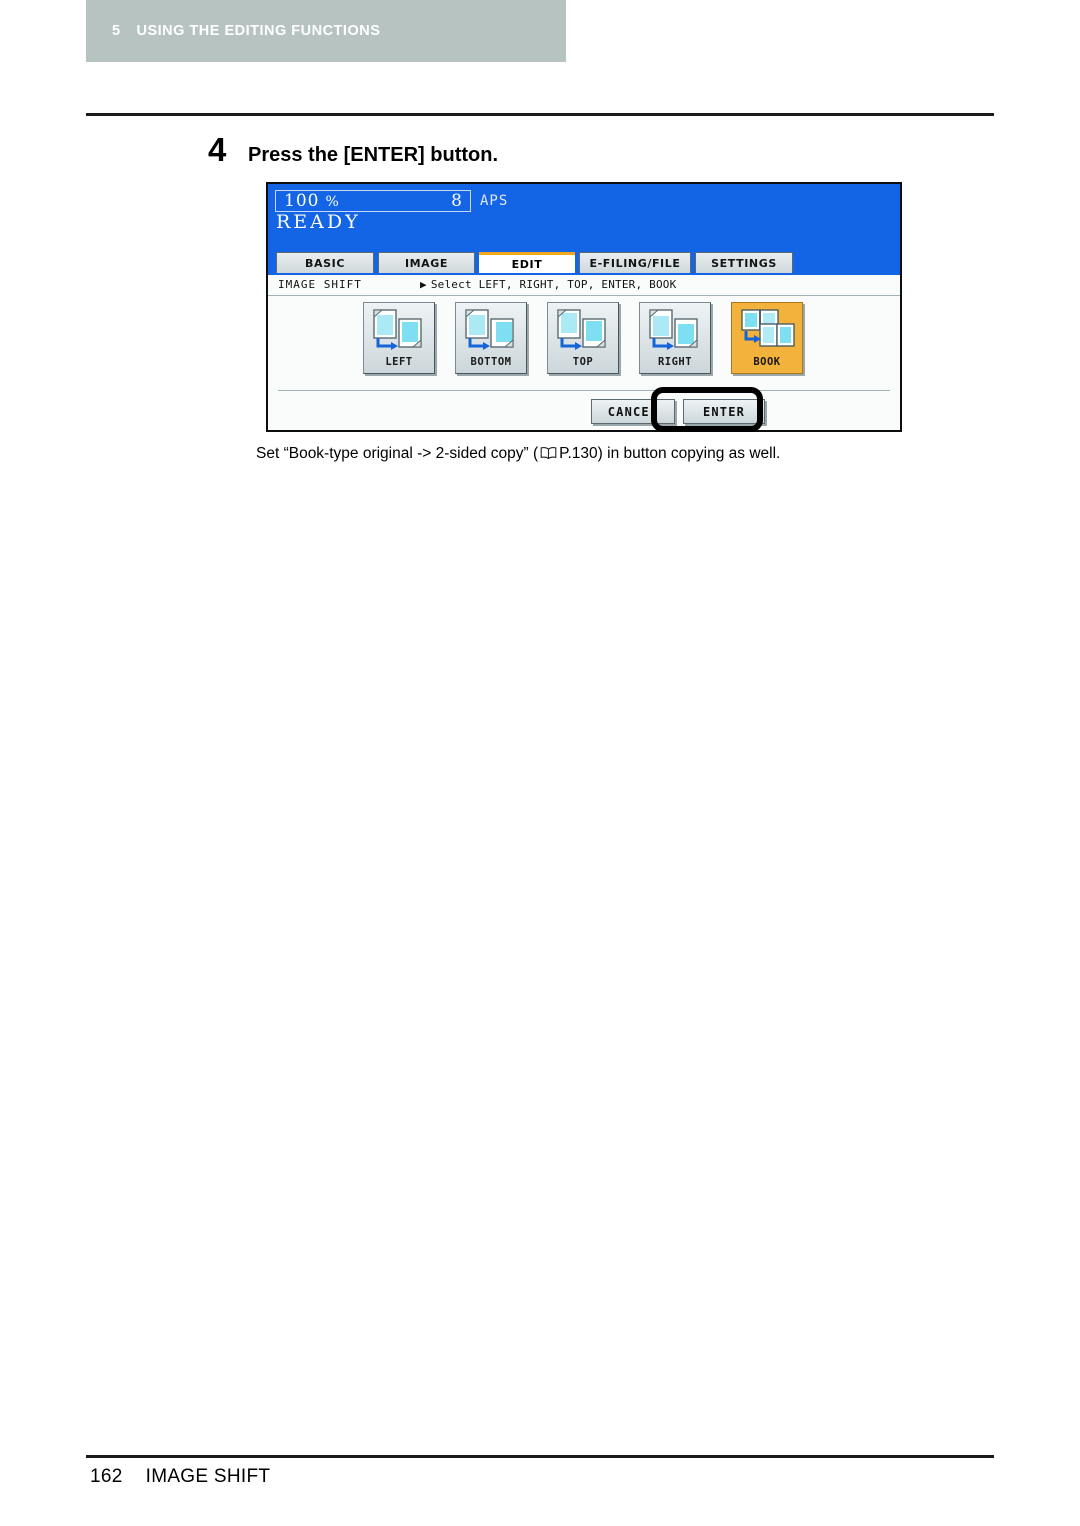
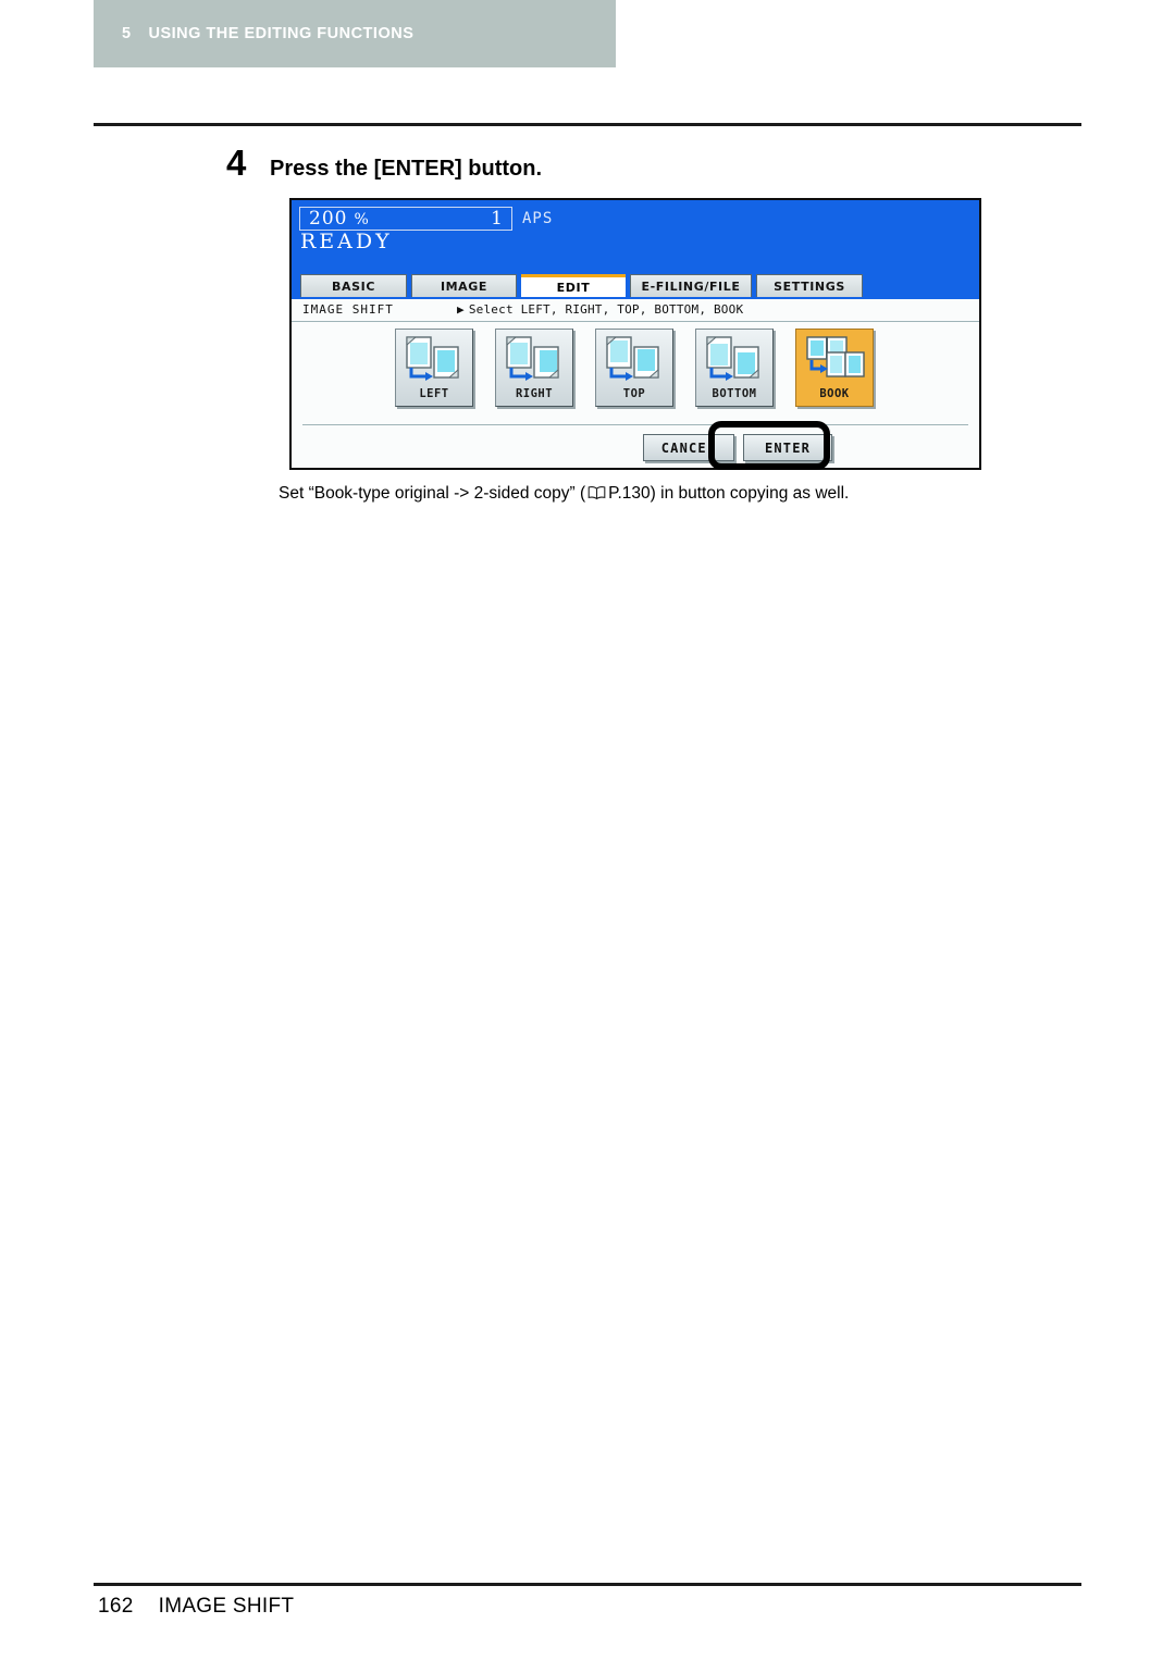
  5
  USING THE EDITING FUNCTIONS
  4
  Press the [ENTER] button.
- 100 %
+ 200 %
- 8
+ 1
  APS
  READY
  BASIC
  IMAGE
  EDIT
  E-FILING/FILE
  SETTINGS
  IMAGE SHIFT
- ▶ Select LEFT, RIGHT, TOP, ENTER, BOOK
+ ▶ Select LEFT, RIGHT, TOP, BOTTOM, BOOK
  LEFT
- BOTTOM
+ RIGHT
  TOP
- RIGHT
+ BOTTOM
  BOOK
  CANCEL
  ENTER
  Set “Book-type original -> 2-sided copy” ( P.130) in button copying as well.
  162
  IMAGE SHIFT
